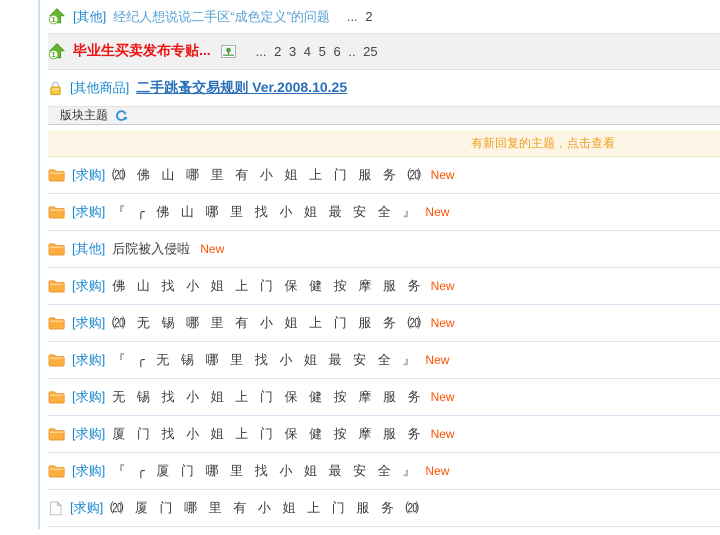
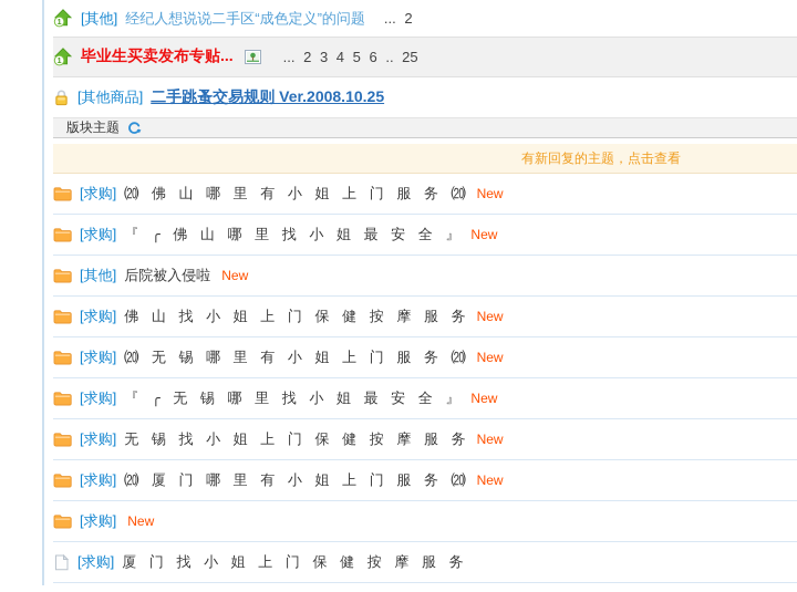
  [其他]
  经纪人想说说二手区“成色定义”的问题
  ... 2
  毕业生买卖发布专贴...
  ... 2 3 4 5 6 .. 25
  [其他商品]
  二手跳蚤交易规则 Ver.2008.10.25
  版块主题
  有新回复的主题，点击查看
  [求购]
  ⒇ 佛 山 哪 里 有 小 姐 上 门 服 务 ⒇
  New
  [求购]
  『 ╭ 佛 山 哪 里 找 小 姐 最 安 全 』
  New
  [其他]
  后院被入侵啦
  New
  [求购]
  佛 山 找 小 姐 上 门 保 健 按 摩 服 务
  New
  [求购]
  ⒇ 无 锡 哪 里 有 小 姐 上 门 服 务 ⒇
  New
  [求购]
  『 ╭ 无 锡 哪 里 找 小 姐 最 安 全 』
  New
  [求购]
  无 锡 找 小 姐 上 门 保 健 按 摩 服 务
  New
  [求购]
- 厦 门 找 小 姐 上 门 保 健 按 摩 服 务
+ ⒇ 厦 门 哪 里 有 小 姐 上 门 服 务 ⒇
  New
  [求购]
- 『 ╭ 厦 门 哪 里 找 小 姐 最 安 全 』
  New
  [求购]
- ⒇ 厦 门 哪 里 有 小 姐 上 门 服 务 ⒇
+ 厦 门 找 小 姐 上 门 保 健 按 摩 服 务
